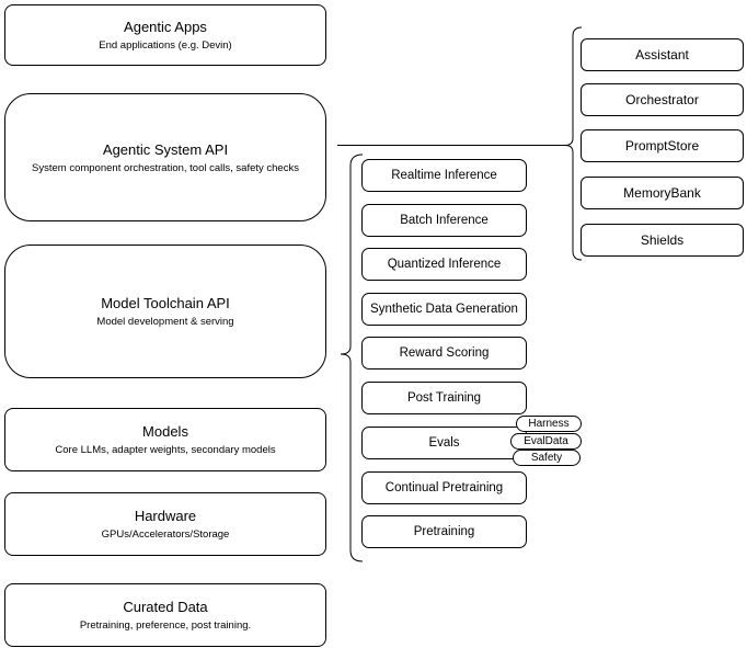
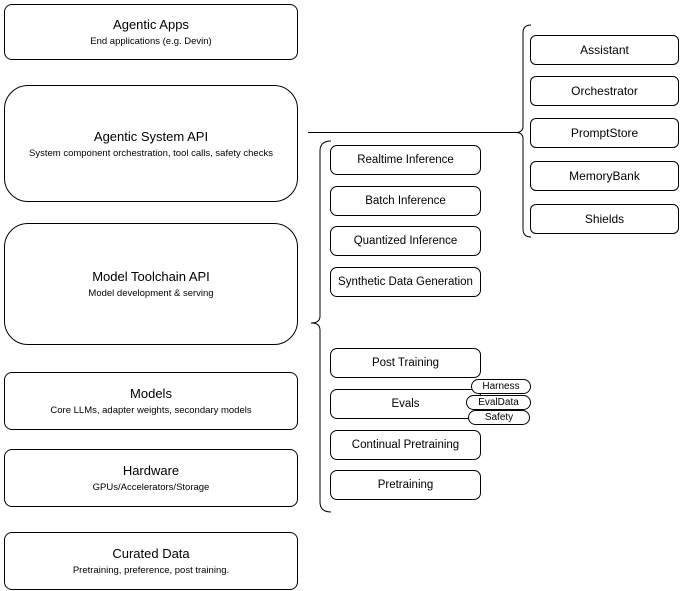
  Agentic Apps
  End applications (e.g. Devin)
  Agentic System API
  System component orchestration, tool calls, safety checks
  Model Toolchain API
  Model development & serving
  Models
  Core LLMs, adapter weights, secondary models
  Hardware
  GPUs/Accelerators/Storage
  Curated Data
  Pretraining, preference, post training.
  Realtime Inference
  Batch Inference
  Quantized Inference
  Synthetic Data Generation
- Reward Scoring
  Post Training
  Evals
  Continual Pretraining
  Pretraining
  Harness
  EvalData
  Safety
  Assistant
  Orchestrator
  PromptStore
  MemoryBank
  Shields
